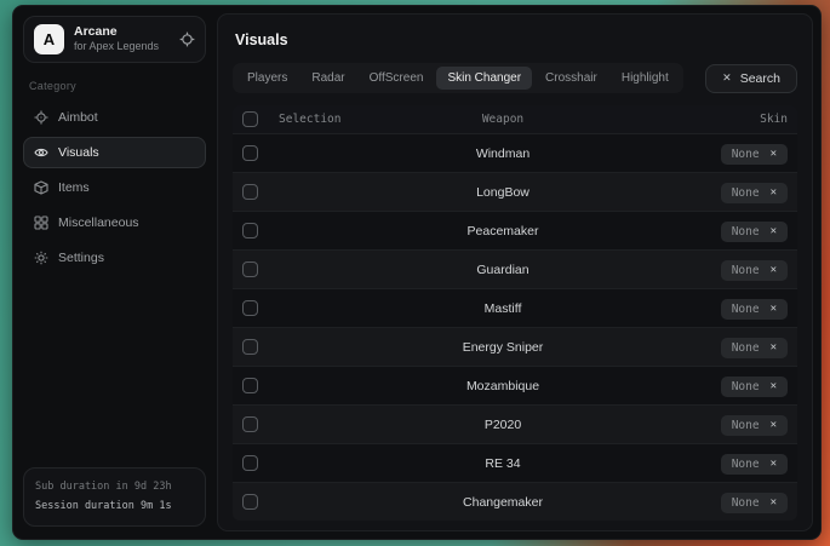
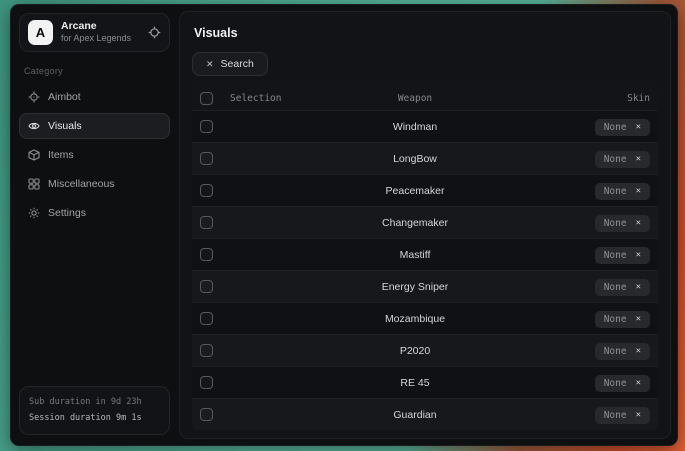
  A
  Arcane
  for Apex Legends
  Category
  Aimbot
  Visuals
  Items
  Miscellaneous
  Settings
  Sub duration in 9d 23h
  Session duration 9m 1s
  Visuals
- Players
- Radar
- OffScreen
- Skin Changer
- Crosshair
- Highlight
  ✕
  Search
  Selection
  Weapon
  Skin
  Windman
  None
  ✕
  LongBow
  None
  ✕
  Peacemaker
  None
  ✕
- Guardian
+ Changemaker
  None
  ✕
  Mastiff
  None
  ✕
  Energy Sniper
  None
  ✕
  Mozambique
  None
  ✕
  P2020
  None
  ✕
- RE 34
+ RE 45
  None
  ✕
- Changemaker
+ Guardian
  None
  ✕
